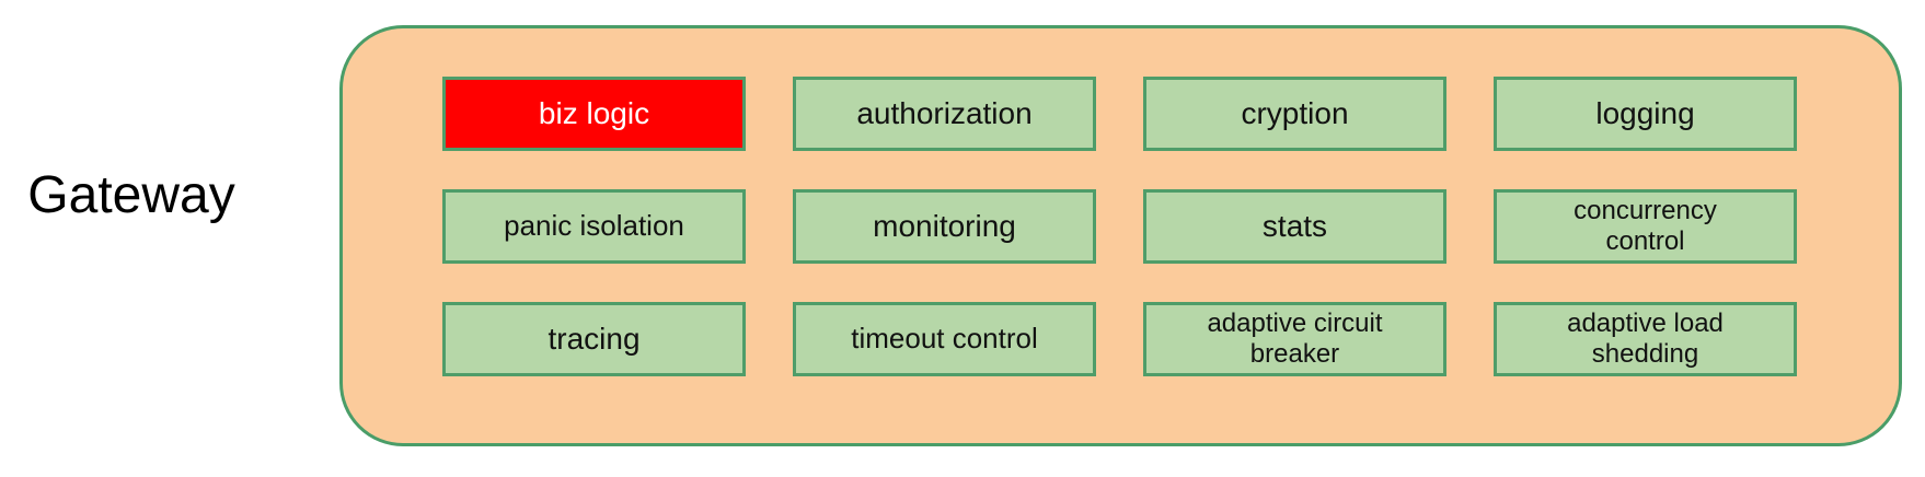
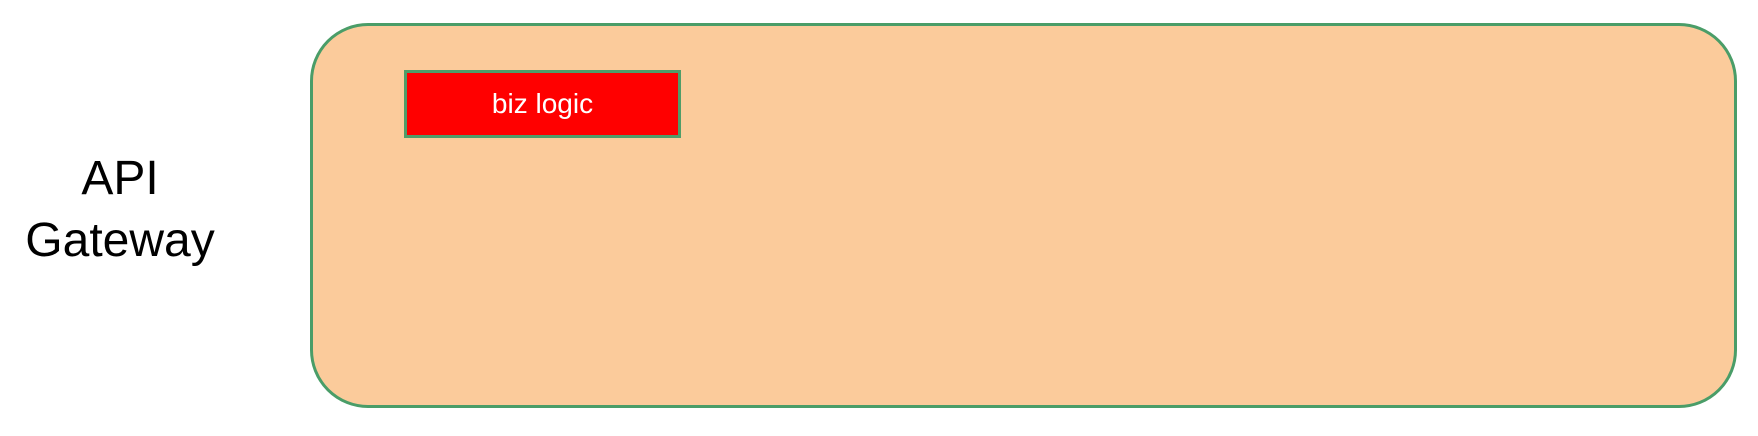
+ API
  Gateway
  biz logic
- authorization
- cryption
- logging
- panic isolation
- monitoring
- stats
- concurrency
- control
- tracing
- timeout control
- adaptive circuit
- breaker
- adaptive load
- shedding
